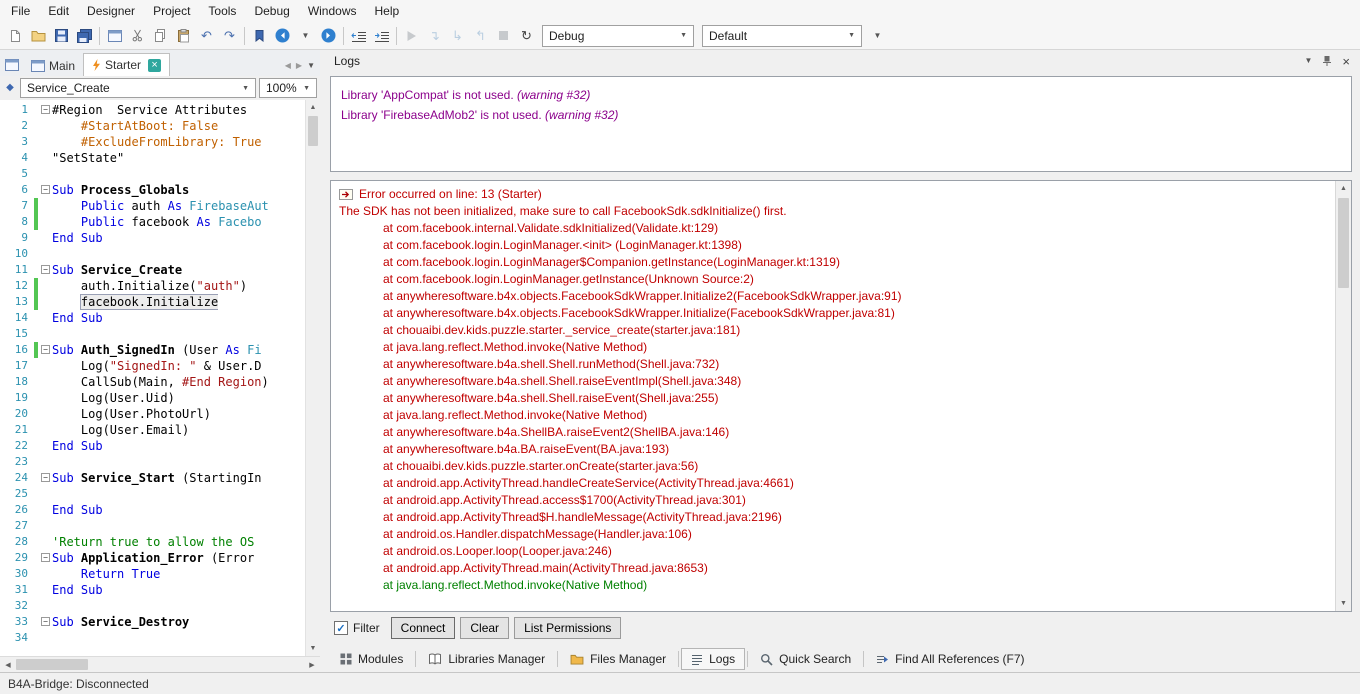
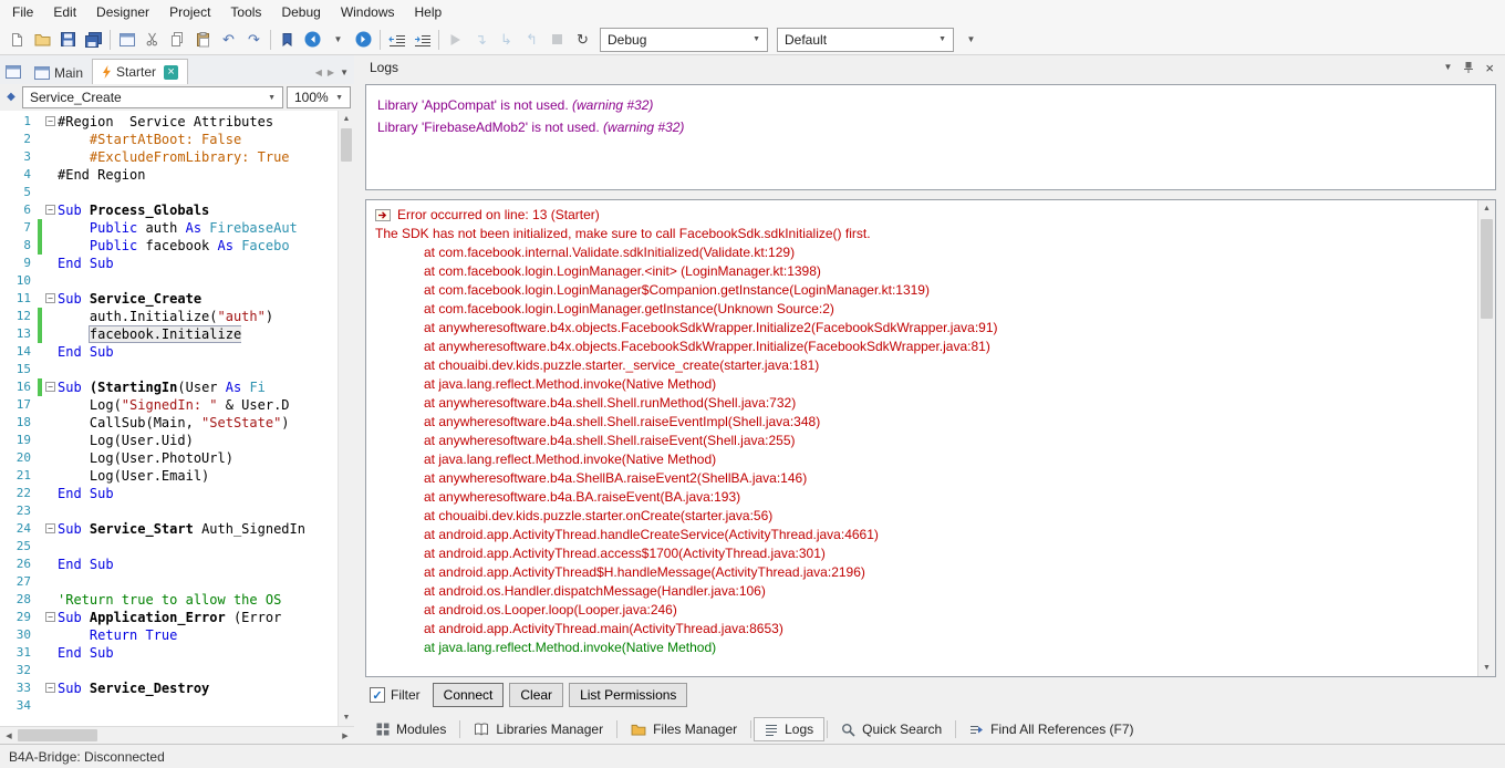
  File
  Edit
  Designer
  Project
  Tools
  Debug
  Windows
  Help
  ↶
  ↷
  ▼
  ↴
  ↳
  ↰
  ↻
  Debug
  Default
  ▼
  Main
  Starter
  ×
  ◀
  ▶
  ▼
  ◆
  Service_Create
  100%
  1
  −
  #Region Service Attributes
  2
  #StartAtBoot: False
  3
  #ExcludeFromLibrary: True
  4
- "SetState"
+ #End Region
  5
  6
  −
  Sub Process_Globals
  7
  Public auth As FirebaseAut
  8
  Public facebook As Facebo
  9
  End Sub
  10
  11
  −
  Sub Service_Create
  12
  auth.Initialize("auth")
  13
  facebook.Initialize
  14
  End Sub
  15
  16
  −
- Sub Auth_SignedIn (User As Fi
+ Sub (StartingIn(User As Fi
  17
  Log("SignedIn: " & User.D
  18
- CallSub(Main, #End Region)
+ CallSub(Main, "SetState")
  19
  Log(User.Uid)
  20
  Log(User.PhotoUrl)
  21
  Log(User.Email)
  22
  End Sub
  23
  24
  −
- Sub Service_Start (StartingIn
+ Sub Service_Start Auth_SignedIn
  25
  26
  End Sub
  27
  28
  'Return true to allow the OS
  29
  −
  Sub Application_Error (Error
  30
  Return True
  31
  End Sub
  32
  33
  −
  Sub Service_Destroy
  34
  Logs
  ▼
  ×
  Library 'AppCompat' is not used. (warning #32)
  Library 'FirebaseAdMob2' is not used. (warning #32)
  Error occurred on line: 13 (Starter)
  The SDK has not been initialized, make sure to call FacebookSdk.sdkInitialize() first.
  at com.facebook.internal.Validate.sdkInitialized(Validate.kt:129)
  at com.facebook.login.LoginManager.<init> (LoginManager.kt:1398)
  at com.facebook.login.LoginManager$Companion.getInstance(LoginManager.kt:1319)
  at com.facebook.login.LoginManager.getInstance(Unknown Source:2)
  at anywheresoftware.b4x.objects.FacebookSdkWrapper.Initialize2(FacebookSdkWrapper.java:91)
  at anywheresoftware.b4x.objects.FacebookSdkWrapper.Initialize(FacebookSdkWrapper.java:81)
  at chouaibi.dev.kids.puzzle.starter._service_create(starter.java:181)
  at java.lang.reflect.Method.invoke(Native Method)
  at anywheresoftware.b4a.shell.Shell.runMethod(Shell.java:732)
  at anywheresoftware.b4a.shell.Shell.raiseEventImpl(Shell.java:348)
  at anywheresoftware.b4a.shell.Shell.raiseEvent(Shell.java:255)
  at java.lang.reflect.Method.invoke(Native Method)
  at anywheresoftware.b4a.ShellBA.raiseEvent2(ShellBA.java:146)
  at anywheresoftware.b4a.BA.raiseEvent(BA.java:193)
  at chouaibi.dev.kids.puzzle.starter.onCreate(starter.java:56)
  at android.app.ActivityThread.handleCreateService(ActivityThread.java:4661)
  at android.app.ActivityThread.access$1700(ActivityThread.java:301)
  at android.app.ActivityThread$H.handleMessage(ActivityThread.java:2196)
  at android.os.Handler.dispatchMessage(Handler.java:106)
  at android.os.Looper.loop(Looper.java:246)
  at android.app.ActivityThread.main(ActivityThread.java:8653)
  at java.lang.reflect.Method.invoke(Native Method)
  ✓
  Filter
  Connect Clear List Permissions
  Modules
  Libraries Manager
  Files Manager
  Logs
  Quick Search
  Find All References (F7)
  B4A-Bridge: Disconnected
